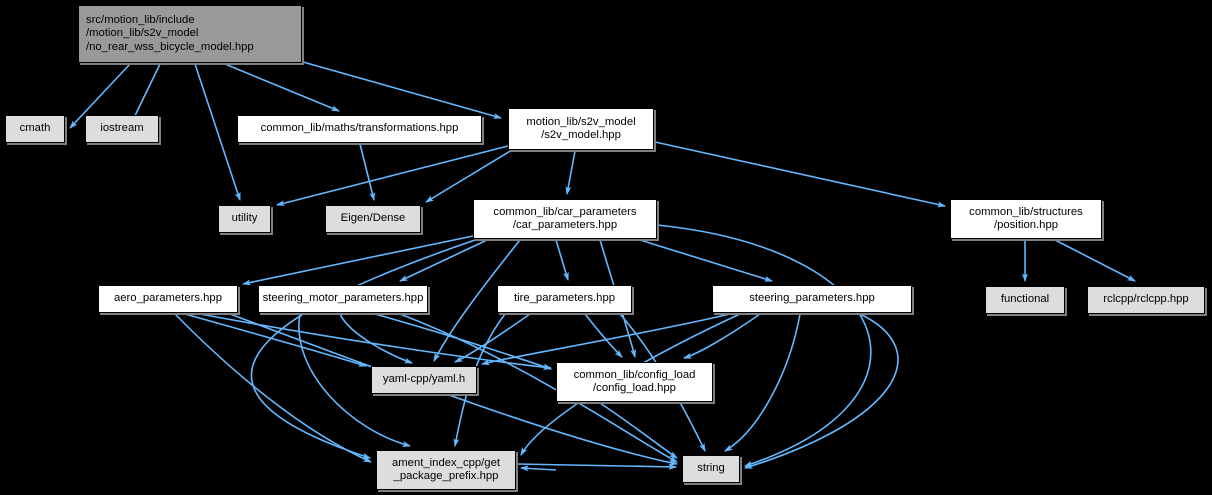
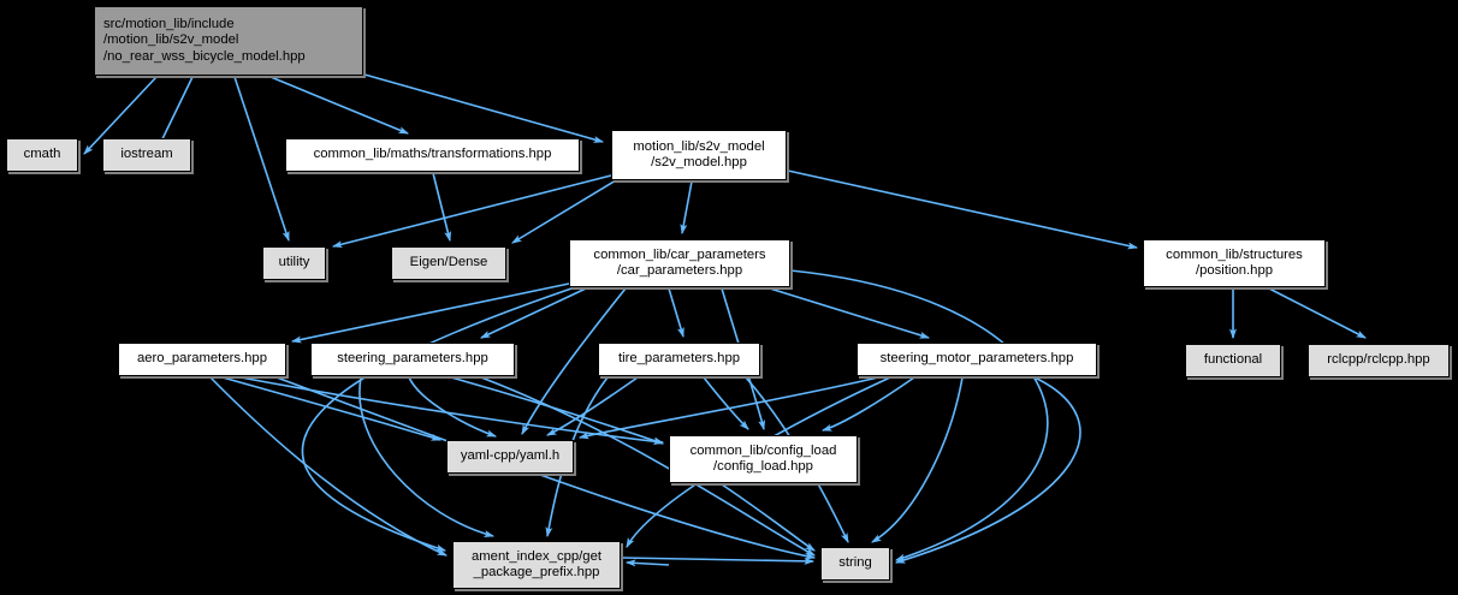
  src/motion_lib/include
  /motion_lib/s2v_model
  /no_rear_wss_bicycle_model.hpp
  cmath
  iostream
  common_lib/maths/transformations.hpp
  motion_lib/s2v_model
  /s2v_model.hpp
  utility
  Eigen/Dense
  common_lib/car_parameters
  /car_parameters.hpp
  common_lib/structures
  /position.hpp
  functional
  rclcpp/rclcpp.hpp
  aero_parameters.hpp
- steering_motor_parameters.hpp
+ steering_parameters.hpp
  tire_parameters.hpp
- steering_parameters.hpp
+ steering_motor_parameters.hpp
  yaml-cpp/yaml.h
  common_lib/config_load
  /config_load.hpp
  ament_index_cpp/get
  _package_prefix.hpp
  string
